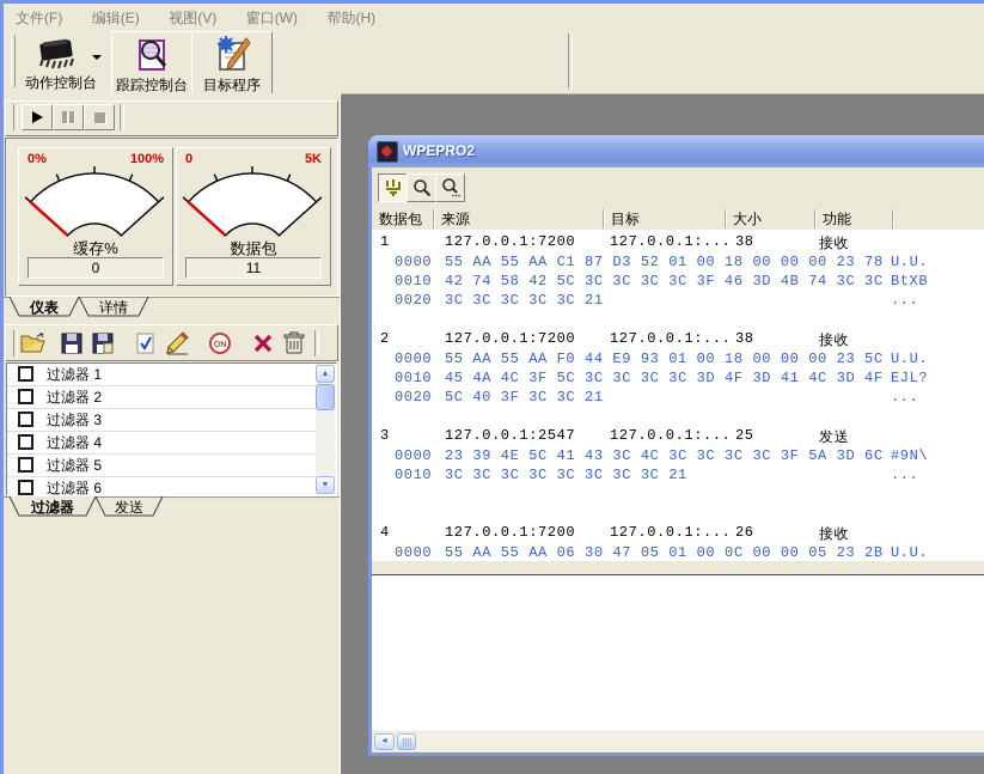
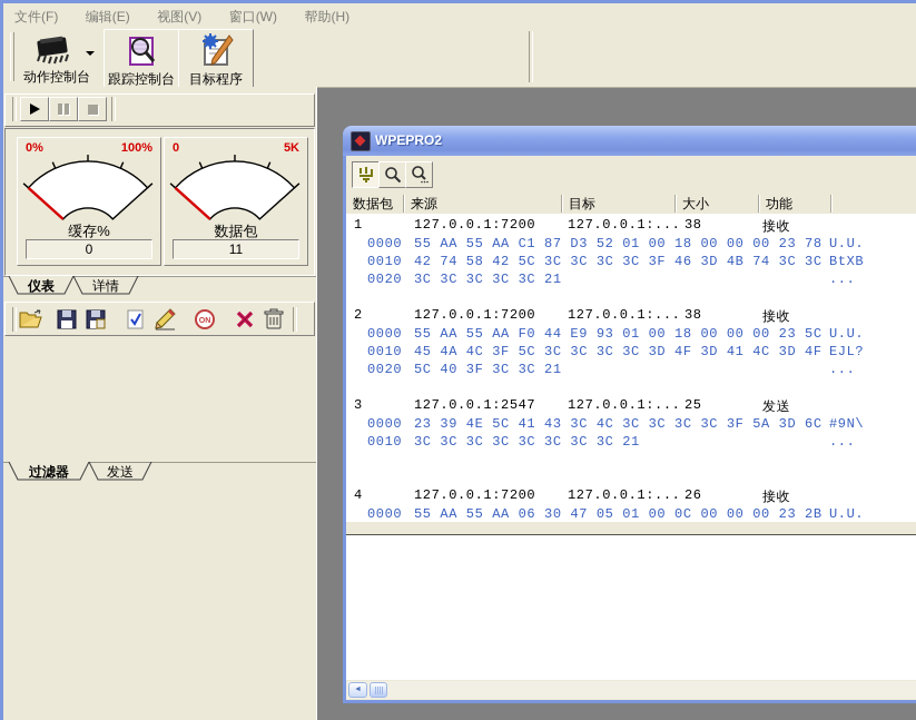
  文件(F) 编辑(E) 视图(V) 窗口(W) 帮助(H)
  动作控制台
  跟踪控制台
  目标程序
  0%
  100%
  缓存%
  0
  0
  5K
  数据包
  11
  仪表
  详情
- 过滤器 1
- 过滤器 2
- 过滤器 3
- 过滤器 4
- 过滤器 5
- 过滤器 6
  过滤器
  发送
  WPEPRO2
  数据包
  来源
  目标
  大小
  功能
  1
  127.0.0.1:7200
  127.0.0.1:...
  38
  接收
  0000
  55 AA 55 AA C1 87 D3 52 01 00 18 00 00 00 23 78
  U.U.
  0010
  42 74 58 42 5C 3C 3C 3C 3C 3F 46 3D 4B 74 3C 3C
  BtXB
  0020
  3C 3C 3C 3C 3C 21
  ...
  2
  127.0.0.1:7200
  127.0.0.1:...
  38
  接收
  0000
  55 AA 55 AA F0 44 E9 93 01 00 18 00 00 00 23 5C
  U.U.
  0010
  45 4A 4C 3F 5C 3C 3C 3C 3C 3D 4F 3D 41 4C 3D 4F
  EJL?
  0020
  5C 40 3F 3C 3C 21
  ...
  3
  127.0.0.1:2547
  127.0.0.1:...
  25
  发送
  0000
  23 39 4E 5C 41 43 3C 4C 3C 3C 3C 3C 3F 5A 3D 6C
  #9N\
  0010
  3C 3C 3C 3C 3C 3C 3C 3C 21
  ...
  4
  127.0.0.1:7200
  127.0.0.1:...
  26
  接收
  0000
- 55 AA 55 AA 06 30 47 05 01 00 0C 00 00 05 23 2B
+ 55 AA 55 AA 06 30 47 05 01 00 0C 00 00 00 23 2B
  U.U.
